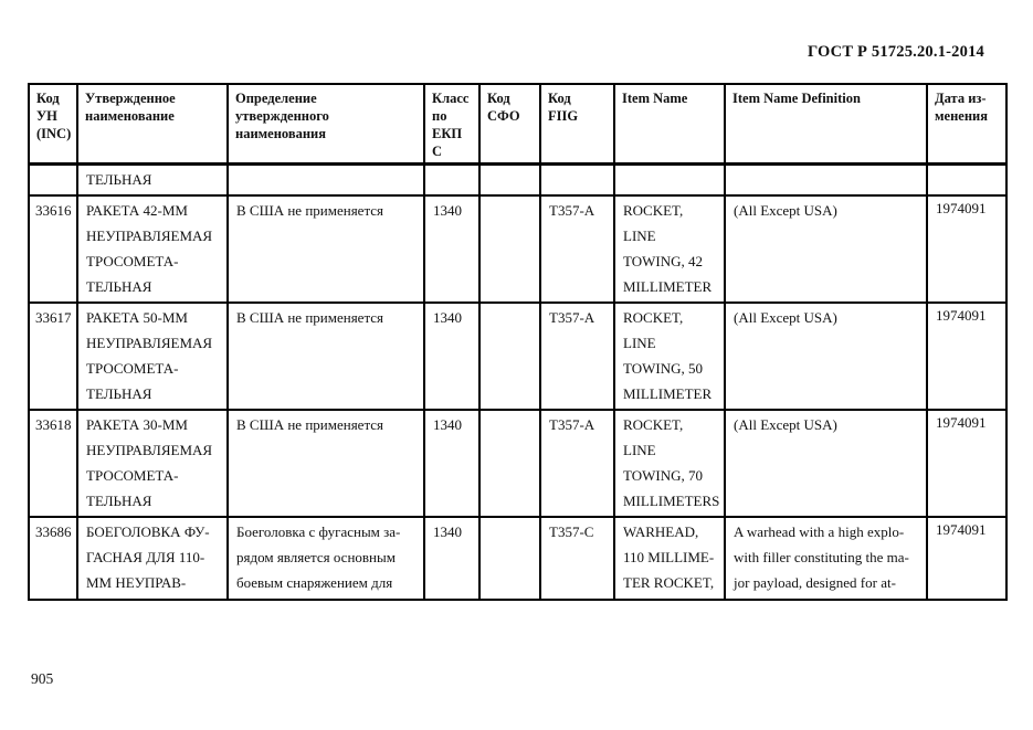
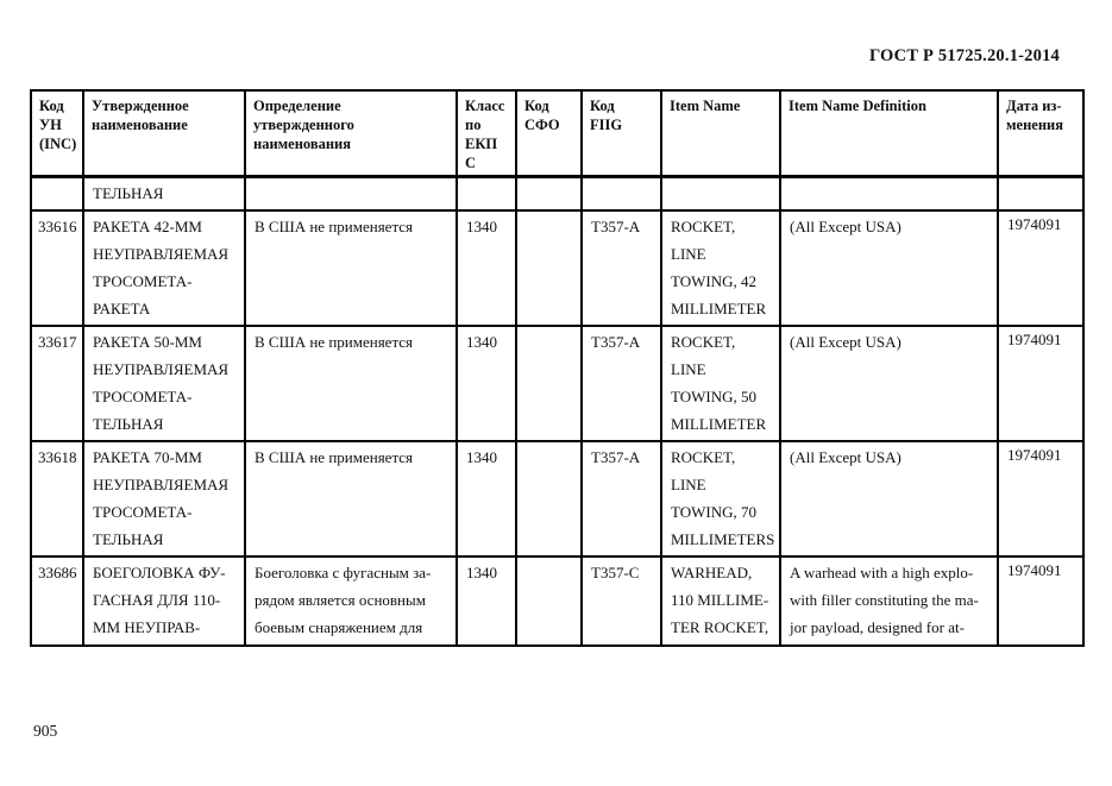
  ГОСТ Р 51725.20.1-2014
  Код УН (INC)	Утвержденное наименование	Определение утвержденного наименования	Класс по ЕКП С	Код СФО	Код FIIG	Item Name	Item Name Definition	Дата из- менения
  	ТЕЛЬНАЯ
- 33616	РАКЕТА 42-ММ НЕУПРАВЛЯЕМАЯ ТРОСОМЕТА- ТЕЛЬНАЯ	В США не применяется	1340		T357-A	ROCKET, LINE TOWING, 42 MILLIMETER	(All Except USA)	1974091
+ 33616	РАКЕТА 42-ММ НЕУПРАВЛЯЕМАЯ ТРОСОМЕТА- РАКЕТА	В США не применяется	1340		T357-A	ROCKET, LINE TOWING, 42 MILLIMETER	(All Except USA)	1974091
  33617	РАКЕТА 50-ММ НЕУПРАВЛЯЕМАЯ ТРОСОМЕТА- ТЕЛЬНАЯ	В США не применяется	1340		T357-A	ROCKET, LINE TOWING, 50 MILLIMETER	(All Except USA)	1974091
- 33618	РАКЕТА 30-ММ НЕУПРАВЛЯЕМАЯ ТРОСОМЕТА- ТЕЛЬНАЯ	В США не применяется	1340		T357-A	ROCKET, LINE TOWING, 70 MILLIMETERS	(All Except USA)	1974091
+ 33618	РАКЕТА 70-ММ НЕУПРАВЛЯЕМАЯ ТРОСОМЕТА- ТЕЛЬНАЯ	В США не применяется	1340		T357-A	ROCKET, LINE TOWING, 70 MILLIMETERS	(All Except USA)	1974091
  33686	БОЕГОЛОВКА ФУ- ГАСНАЯ ДЛЯ 110- ММ НЕУПРАВ-	Боеголовка с фугасным за- рядом является основным боевым снаряжением для	1340		T357-C	WARHEAD, 110 MILLIME- TER ROCKET,	A warhead with a high explo- with filler constituting the ma- jor payload, designed for at-	1974091
  905
